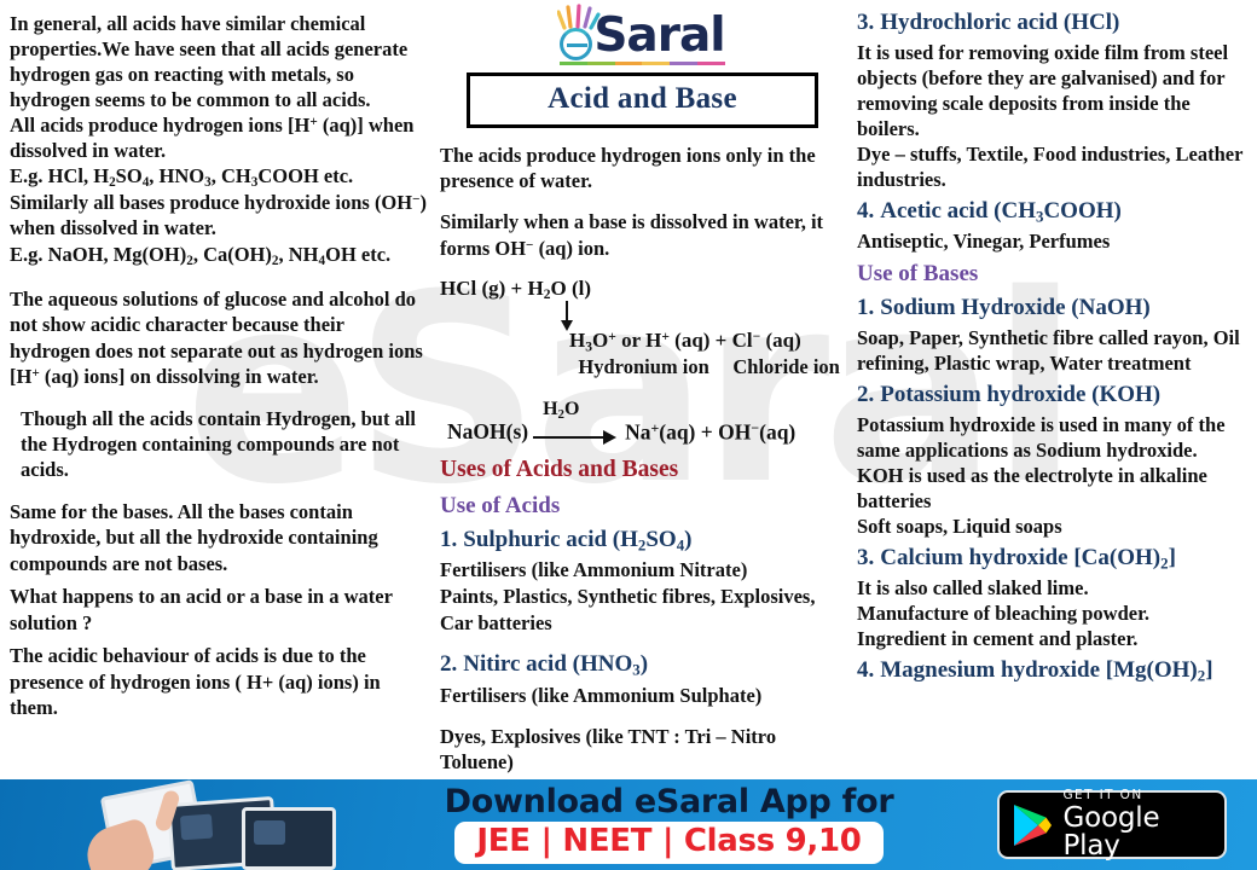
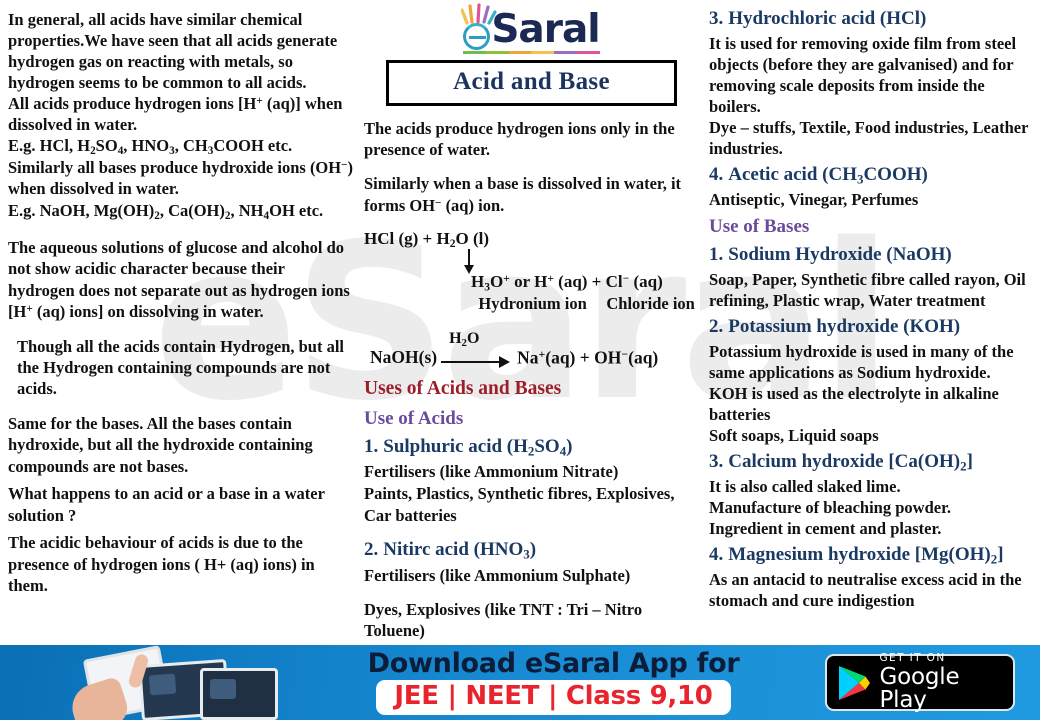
  eSaral
  In general, all acids have similar chemical properties.We have seen that all acids generate hydrogen gas on reacting with metals, so hydrogen seems to be common to all acids.
  All acids produce hydrogen ions [H+ (aq)] when dissolved in water.
  E.g. HCl, H2SO4, HNO3, CH3COOH etc.
  Similarly all bases produce hydroxide ions (OH−) when dissolved in water.
  E.g. NaOH, Mg(OH)2, Ca(OH)2, NH4OH etc.
  The aqueous solutions of glucose and alcohol do not show acidic character because their hydrogen does not separate out as hydrogen ions [H+ (aq) ions] on dissolving in water.
  Though all the acids contain Hydrogen, but all the Hydrogen containing compounds are not acids.
  Same for the bases. All the bases contain hydroxide, but all the hydroxide containing compounds are not bases.
  What happens to an acid or a base in a water solution ?
  The acidic behaviour of acids is due to the presence of hydrogen ions ( H+ (aq) ions) in them.
  Saral
  Acid and Base
  The acids produce hydrogen ions only in the presence of water.
  Similarly when a base is dissolved in water, it forms OH− (aq) ion.
  HCl (g) + H2O (l)
  H3O+ or H+ (aq) + Cl− (aq)
  Hydronium ion
  Chloride ion
  NaOH(s)
  H2O
  Na+(aq) + OH−(aq)
  Uses of Acids and Bases
  Use of Acids
  1. Sulphuric acid (H2SO4)
  Fertilisers (like Ammonium Nitrate)
  Paints, Plastics, Synthetic fibres, Explosives, Car batteries
  2. Nitirc acid (HNO3)
  Fertilisers (like Ammonium Sulphate)
  Dyes, Explosives (like TNT : Tri – Nitro Toluene)
  3. Hydrochloric acid (HCl)
  It is used for removing oxide film from steel objects (before they are galvanised) and for removing scale deposits from inside the boilers.
  Dye – stuffs, Textile, Food industries, Leather industries.
  4. Acetic acid (CH3COOH)
  Antiseptic, Vinegar, Perfumes
  Use of Bases
  1. Sodium Hydroxide (NaOH)
  Soap, Paper, Synthetic fibre called rayon, Oil refining, Plastic wrap, Water treatment
  2. Potassium hydroxide (KOH)
  Potassium hydroxide is used in many of the same applications as Sodium hydroxide.
  KOH is used as the electrolyte in alkaline batteries
  Soft soaps, Liquid soaps
  3. Calcium hydroxide [Ca(OH)2]
  It is also called slaked lime.
  Manufacture of bleaching powder.
  Ingredient in cement and plaster.
  4. Magnesium hydroxide [Mg(OH)2]
+ As an antacid to neutralise excess acid in the stomach and cure indigestion
  Download eSaral App for
  JEE | NEET | Class 9,10
  GET IT ON
  Google Play
